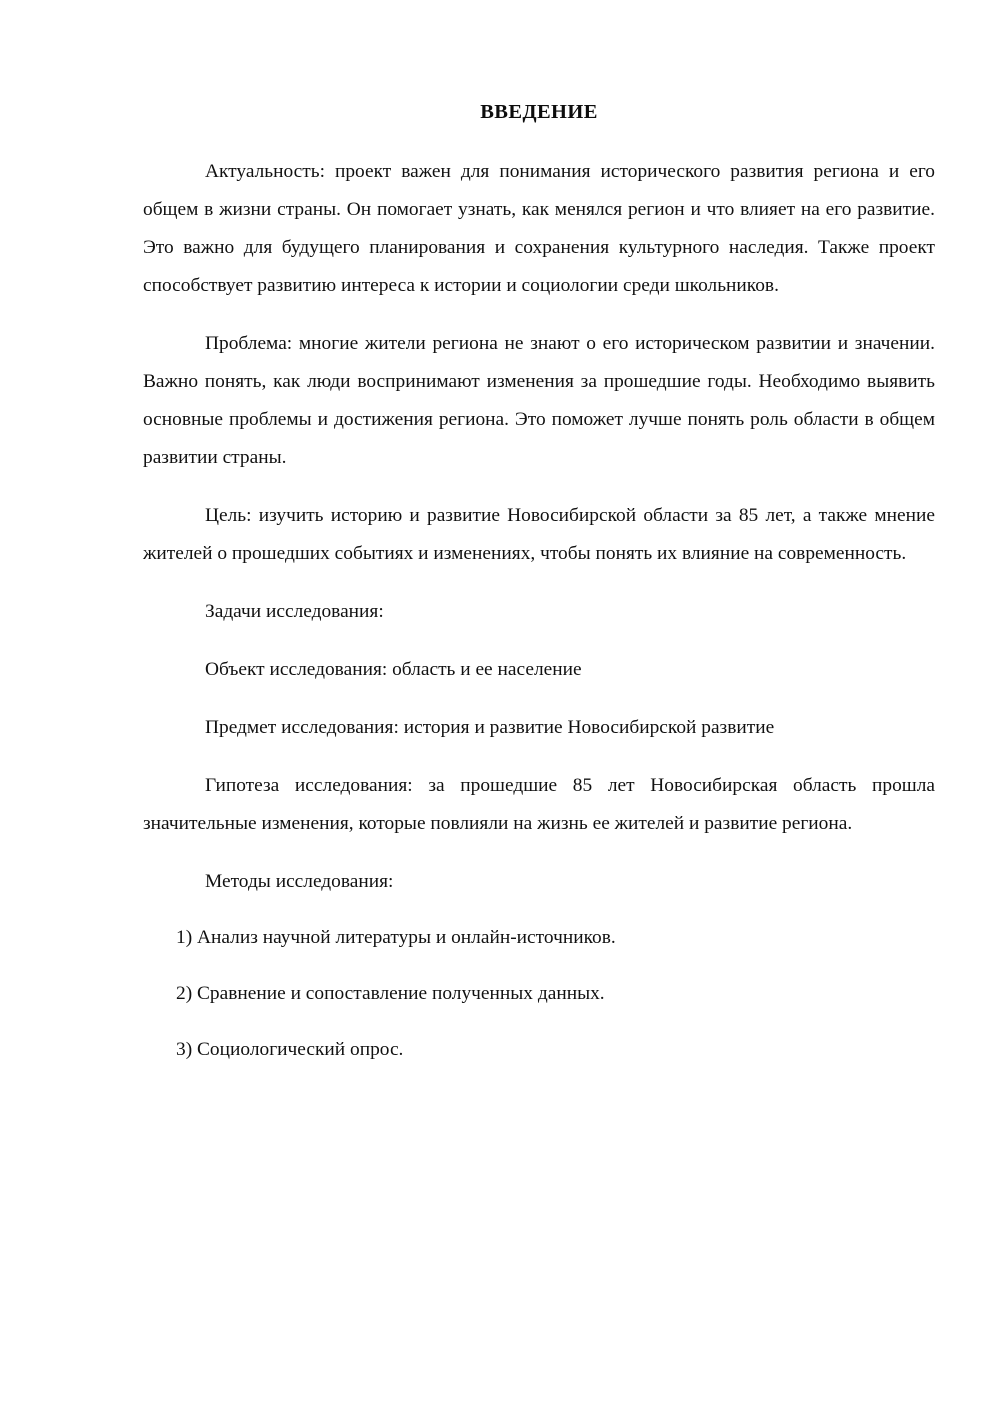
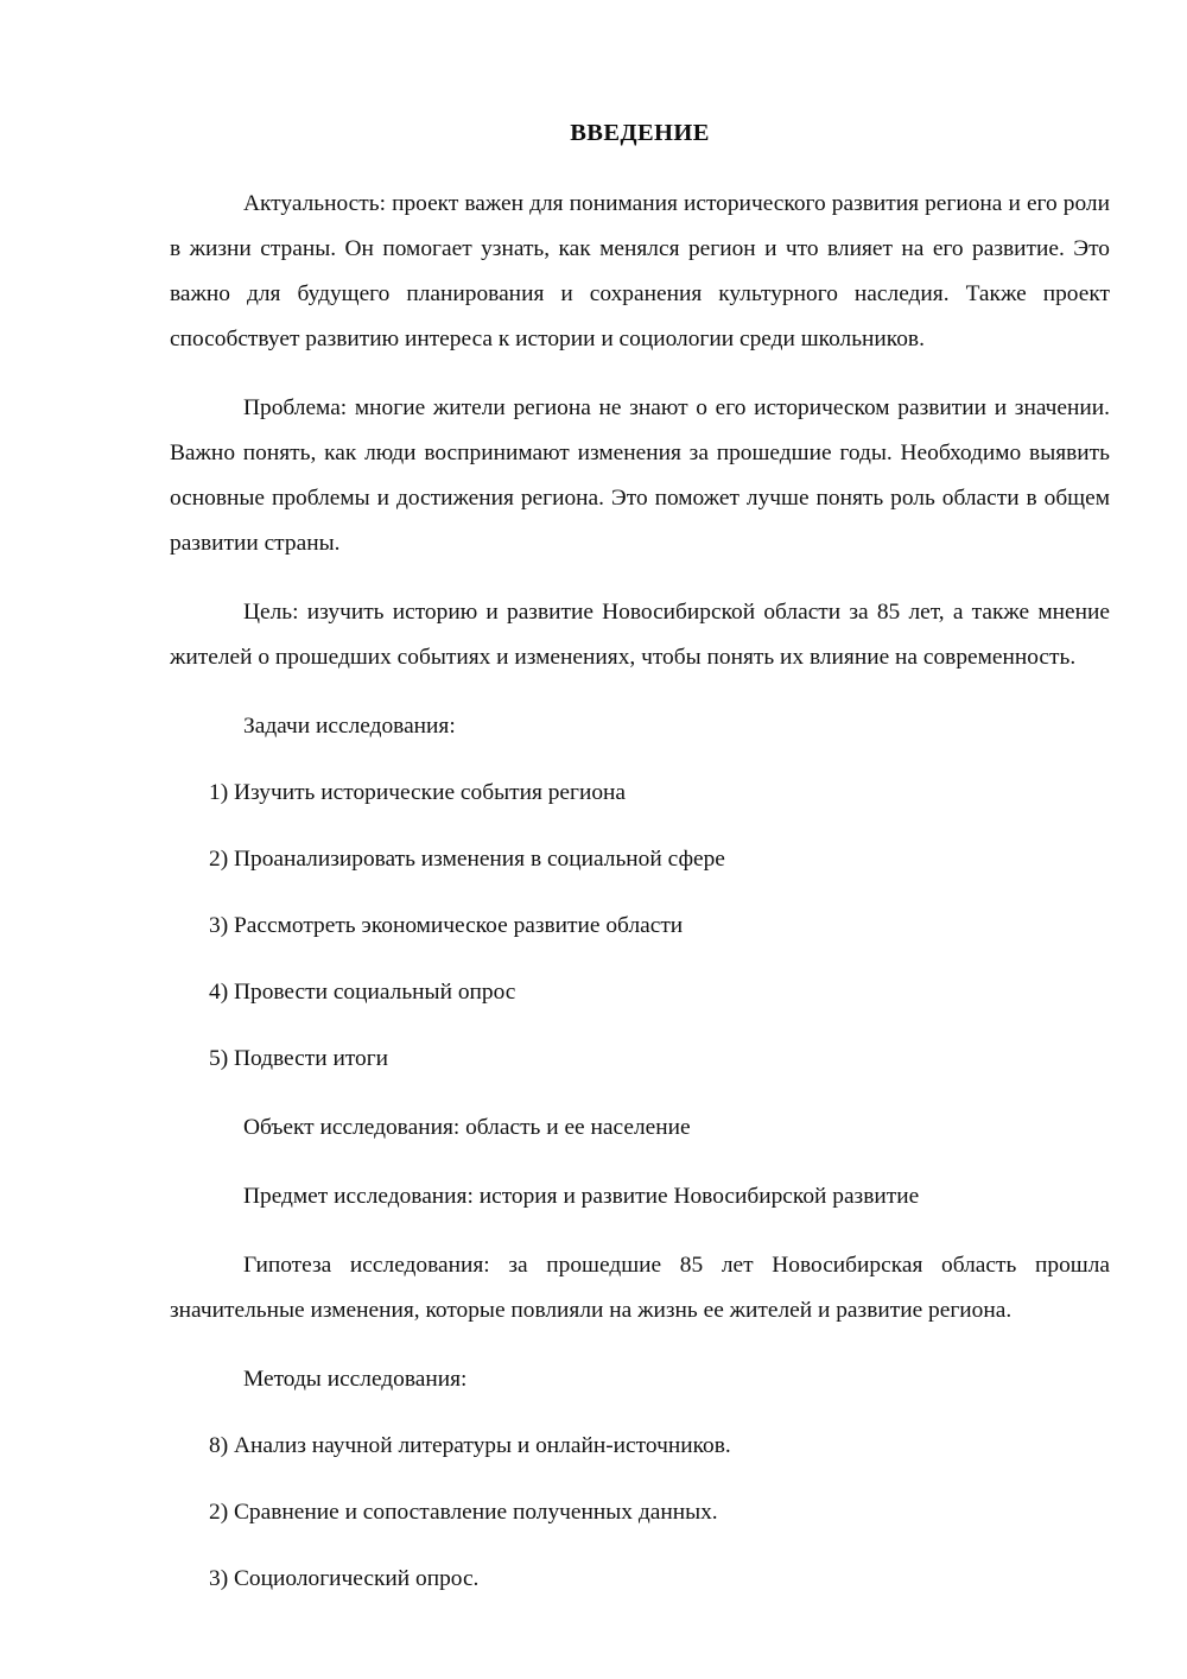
  ВВЕДЕНИЕ
- Актуальность: проект важен для понимания исторического развития региона и его общем в жизни страны. Он помогает узнать, как менялся регион и что влияет на его развитие. Это важно для будущего планирования и сохранения культурного наследия. Также проект способствует развитию интереса к истории и социологии среди школьников.
+ Актуальность: проект важен для понимания исторического развития региона и его роли в жизни страны. Он помогает узнать, как менялся регион и что влияет на его развитие. Это важно для будущего планирования и сохранения культурного наследия. Также проект способствует развитию интереса к истории и социологии среди школьников.
  Проблема: многие жители региона не знают о его историческом развитии и значении. Важно понять, как люди воспринимают изменения за прошедшие годы. Необходимо выявить основные проблемы и достижения региона. Это поможет лучше понять роль области в общем развитии страны.
  Цель: изучить историю и развитие Новосибирской области за 85 лет, а также мнение жителей о прошедших событиях и изменениях, чтобы понять их влияние на современность.
  Задачи исследования:
+ 1) Изучить исторические события региона
+ 2) Проанализировать изменения в социальной сфере
+ 3) Рассмотреть экономическое развитие области
+ 4) Провести социальный опрос
+ 5) Подвести итоги
  Объект исследования: область и ее население
  Предмет исследования: история и развитие Новосибирской развитие
  Гипотеза исследования: за прошедшие 85 лет Новосибирская область прошла значительные изменения, которые повлияли на жизнь ее жителей и развитие региона.
  Методы исследования:
- 1) Анализ научной литературы и онлайн-источников.
+ 8) Анализ научной литературы и онлайн-источников.
  2) Сравнение и сопоставление полученных данных.
  3) Социологический опрос.
